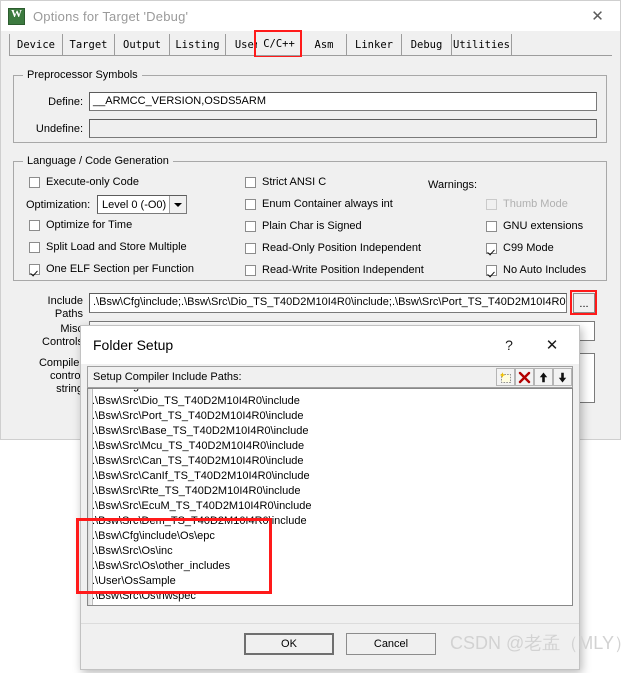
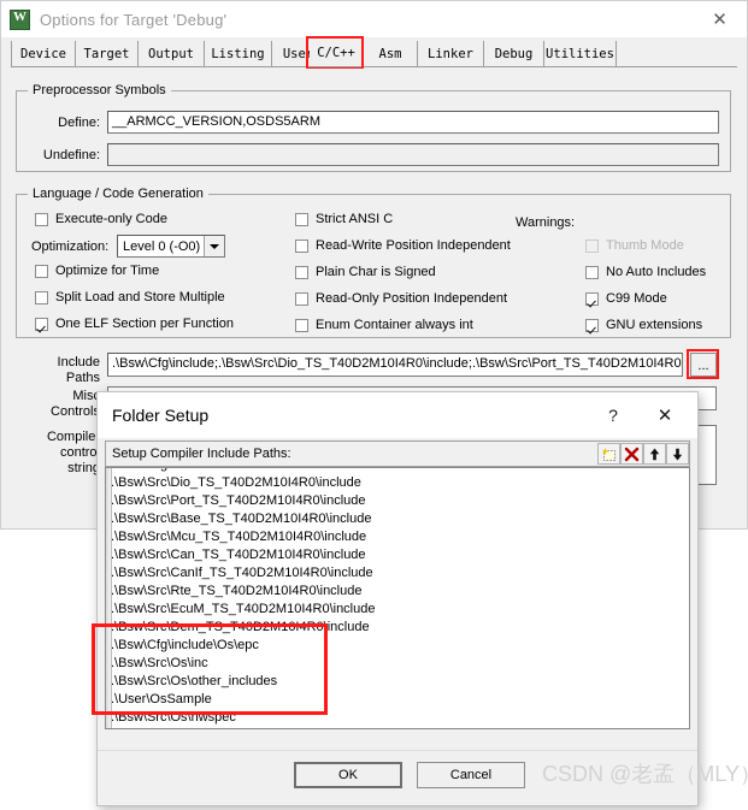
  Options for Target 'Debug'
  ✕
  Device
  Target
  Output
  Listing
  Use
  C/C++
  Asm
  Linker
  Debug
  Utilities
  Preprocessor Symbols
  Define:
  __ARMCC_VERSION,OSDS5ARM
  Undefine:
  Language / Code Generation
  Execute-only Code
  Optimization:
  Level 0 (-O0)
  Optimize for Time
  Split Load and Store Multiple
  One ELF Section per Function
  Strict ANSI C
- Enum Container always int
+ Read-Write Position Independent
  Plain Char is Signed
  Read-Only Position Independent
- Read-Write Position Independent
+ Enum Container always int
  Warnings:
  Thumb Mode
- GNU extensions
+ No Auto Includes
  C99 Mode
- No Auto Includes
+ GNU extensions
  Include
  Paths
  .\Bsw\Cfg\include;.\Bsw\Src\Dio_TS_T40D2M10I4R0\include;.\Bsw\Src\Port_TS_T40D2M10I4R0
  ...
  Mis
  Control
  Compile
  contro
  strin
  Folder Setup
  ?
  ✕
  Setup Compiler Include Paths:
  .\Bsw\Src\Dio_TS_T40D2M10I4R0\include
  .\Bsw\Src\Port_TS_T40D2M10I4R0\include
  .\Bsw\Src\Base_TS_T40D2M10I4R0\include
  .\Bsw\Src\Mcu_TS_T40D2M10I4R0\include
  .\Bsw\Src\Can_TS_T40D2M10I4R0\include
  .\Bsw\Src\CanIf_TS_T40D2M10I4R0\include
  .\Bsw\Src\Rte_TS_T40D2M10I4R0\include
  .\Bsw\Src\EcuM_TS_T40D2M10I4R0\include
  .\Bsw\Src\Dem_TS_T40D2M10I4R0\include
  .\Bsw\Cfg\include\Os\epc
  .\Bsw\Src\Os\inc
  .\Bsw\Src\Os\other_includes
  .\User\OsSample
  .\Bsw\Src\Os\hwspec
  OK
  Cancel
  CSDN @老孟（MLY
